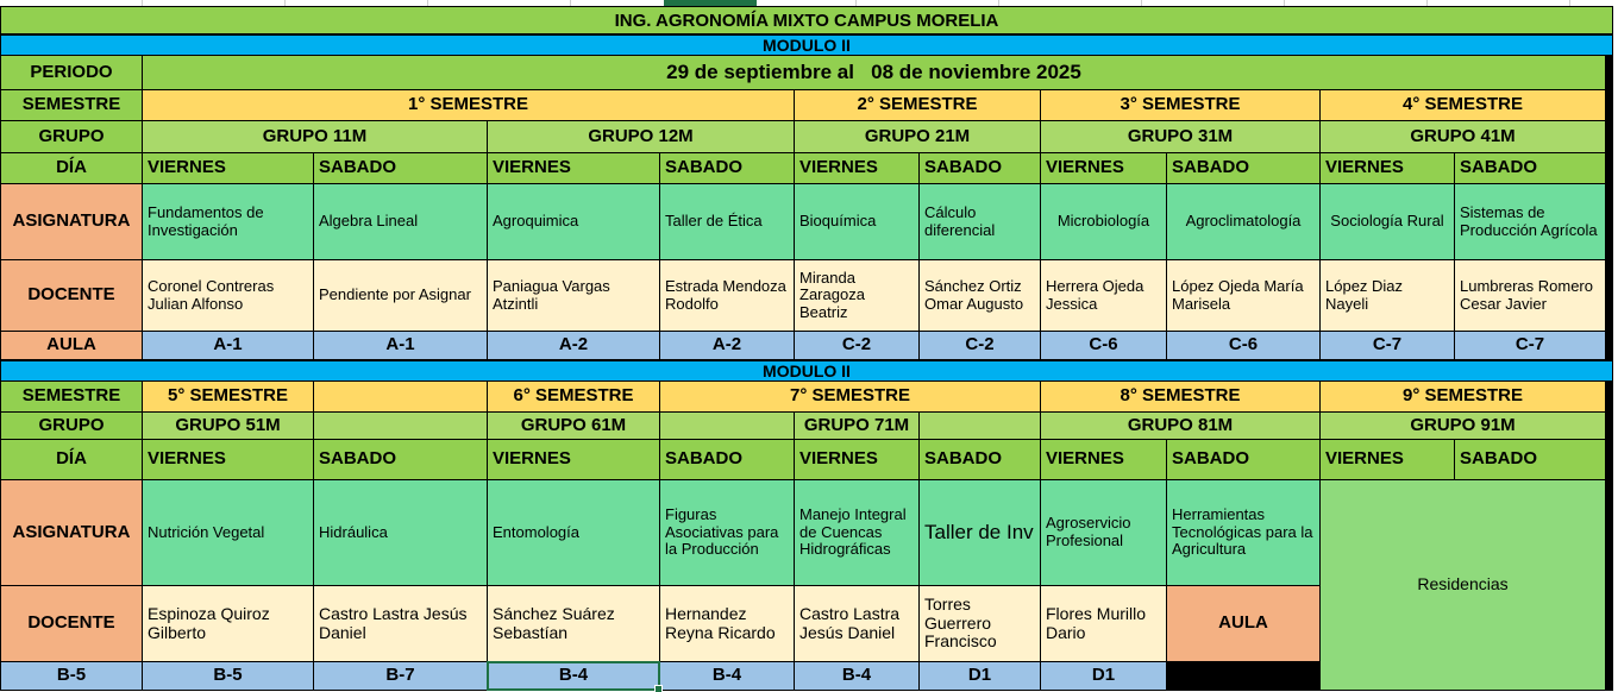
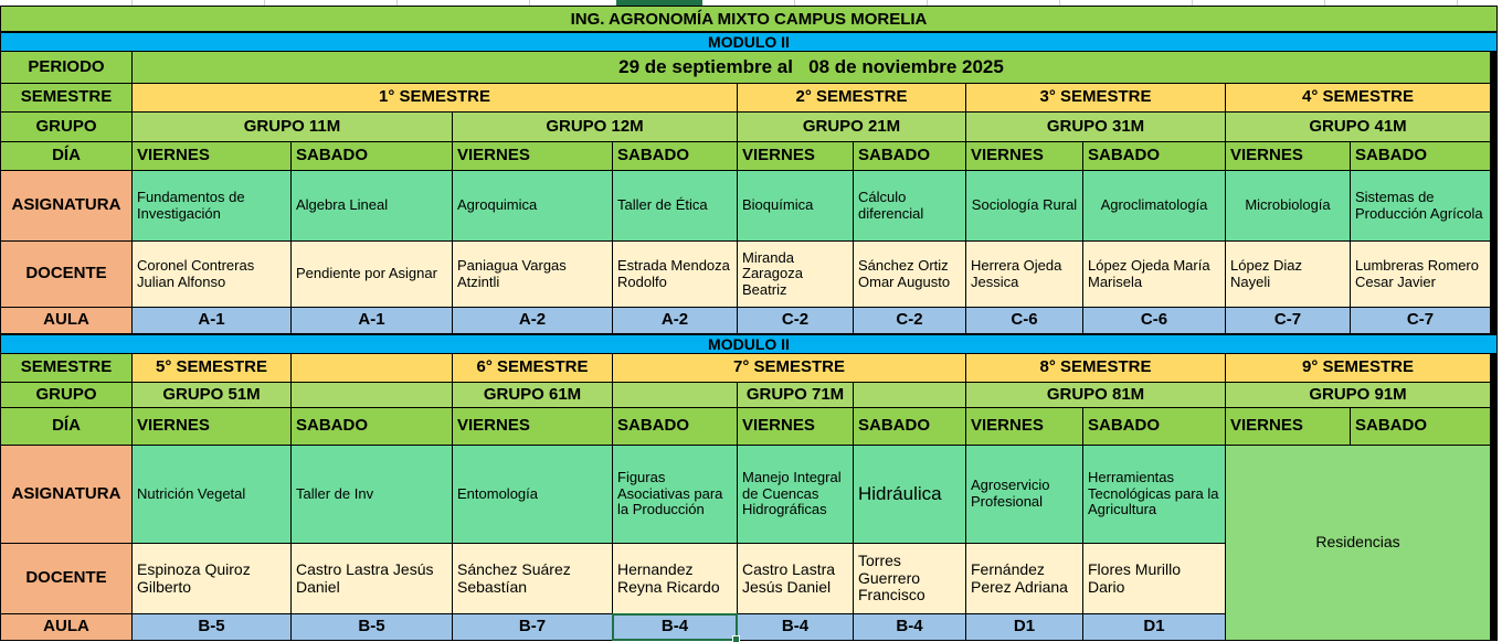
  ING. AGRONOMÍA MIXTO CAMPUS MORELIA
  MODULO II
  PERIODO
  29 de septiembre al 08 de noviembre 2025
  SEMESTRE
  1° SEMESTRE
  2° SEMESTRE
  3° SEMESTRE
  4° SEMESTRE
  GRUPO
  GRUPO 11M
  GRUPO 12M
  GRUPO 21M
  GRUPO 31M
  GRUPO 41M
  DÍA
  VIERNES
  SABADO
  VIERNES
  SABADO
  VIERNES
  SABADO
  VIERNES
  SABADO
  VIERNES
  SABADO
  ASIGNATURA
  Fundamentos de Investigación
  Algebra Lineal
  Agroquimica
  Taller de Ética
  Bioquímica
  Cálculo diferencial
- Microbiología
+ Sociología Rural
  Agroclimatología
- Sociología Rural
+ Microbiología
  Sistemas de Producción Agrícola
  DOCENTE
  Coronel Contreras Julian Alfonso
  Pendiente por Asignar
  Paniagua Vargas Atzintli
  Estrada Mendoza Rodolfo
  Miranda Zaragoza Beatriz
  Sánchez Ortiz Omar Augusto
  Herrera Ojeda Jessica
  López Ojeda María Marisela
  López Diaz Nayeli
  Lumbreras Romero Cesar Javier
  AULA
  A-1
  A-1
  A-2
  A-2
  C-2
  C-2
  C-6
  C-6
  C-7
  C-7
  MODULO II
  SEMESTRE
  5° SEMESTRE
  6° SEMESTRE
  7° SEMESTRE
  8° SEMESTRE
  9° SEMESTRE
  GRUPO
  GRUPO 51M
  GRUPO 61M
  GRUPO 71M
  GRUPO 81M
  GRUPO 91M
  DÍA
  VIERNES
  SABADO
  VIERNES
  SABADO
  VIERNES
  SABADO
  VIERNES
  SABADO
  VIERNES
  SABADO
  ASIGNATURA
  Nutrición Vegetal
- Hidráulica
+ Taller de Inv
  Entomología
  Figuras Asociativas para la Producción
  Manejo Integral de Cuencas Hidrográficas
- Taller de Inv
+ Hidráulica
  Agroservicio Profesional
  Herramientas Tecnológicas para la Agricultura
  Residencias
  DOCENTE
  Espinoza Quiroz Gilberto
  Castro Lastra Jesús Daniel
  Sánchez Suárez Sebastían
  Hernandez Reyna Ricardo
  Castro Lastra Jesús Daniel
  Torres Guerrero Francisco
+ Fernández Perez Adriana
  Flores Murillo Dario
  AULA
  B-5
  B-5
  B-7
  B-4
  B-4
  B-4
  D1
  D1
